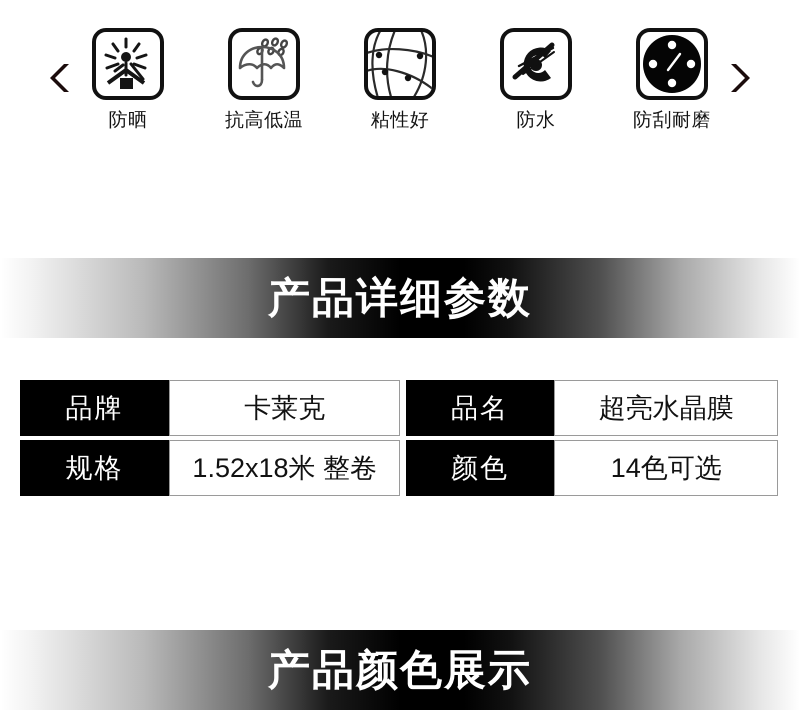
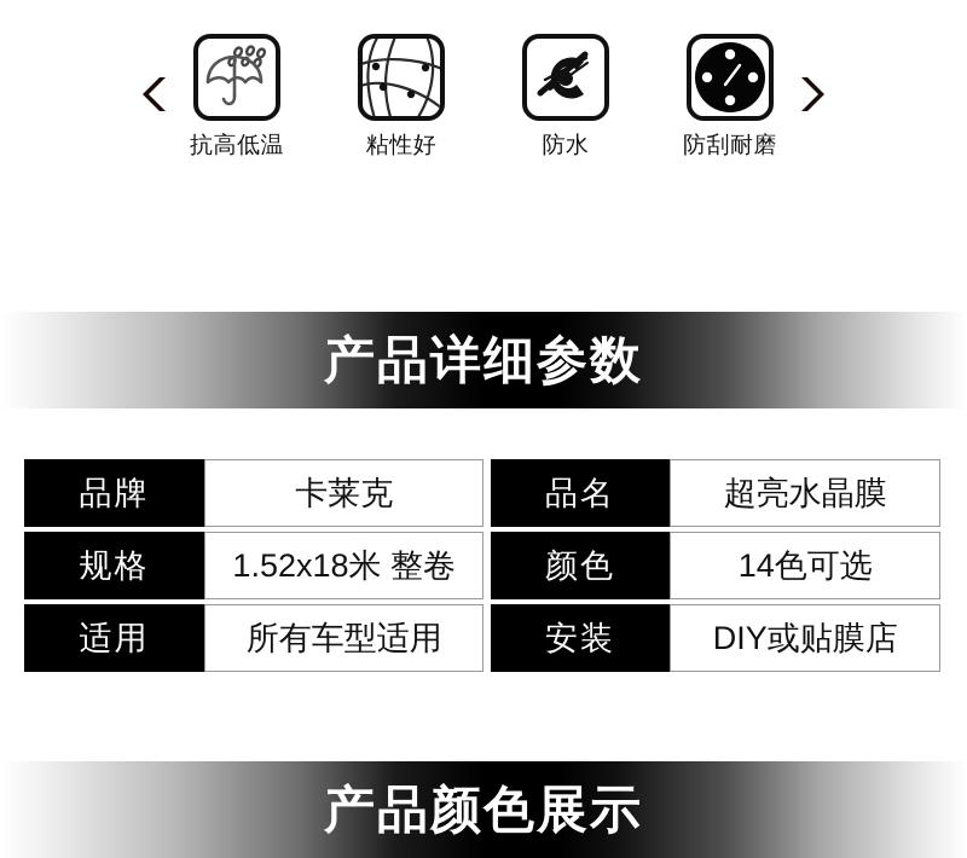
- 防晒
  抗高低温
  粘性好
  防水
  防刮耐磨
  产品详细参数
  品牌	卡莱克		品名	超亮水晶膜
  规格	1.52x18米 整卷		颜色	14色可选
+ 适用	所有车型适用		安装	DIY或贴膜店
  产品颜色展示
